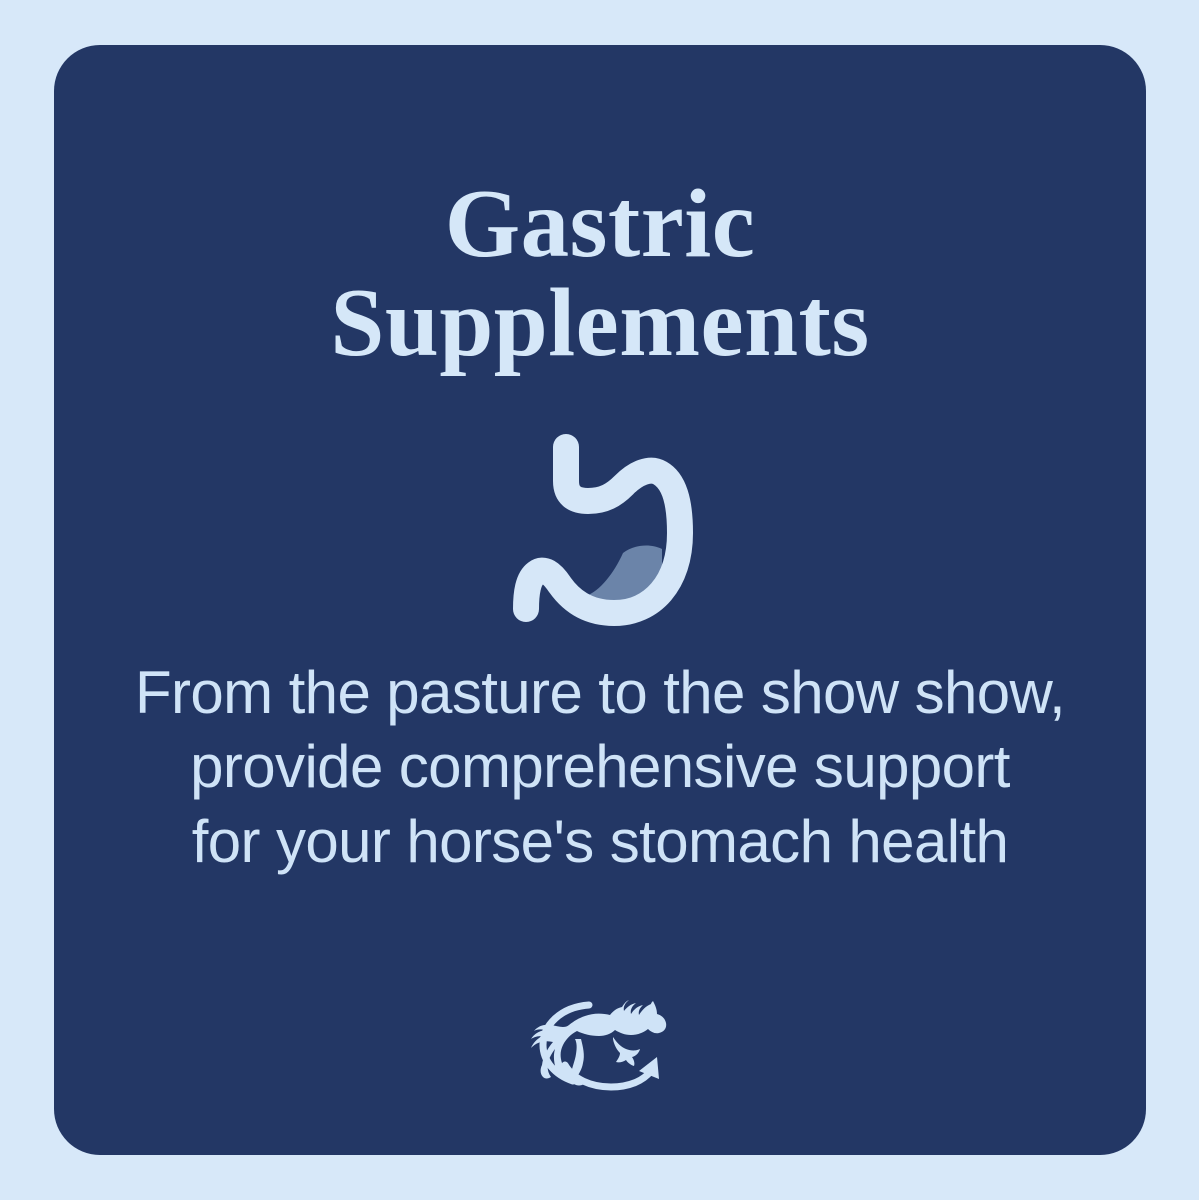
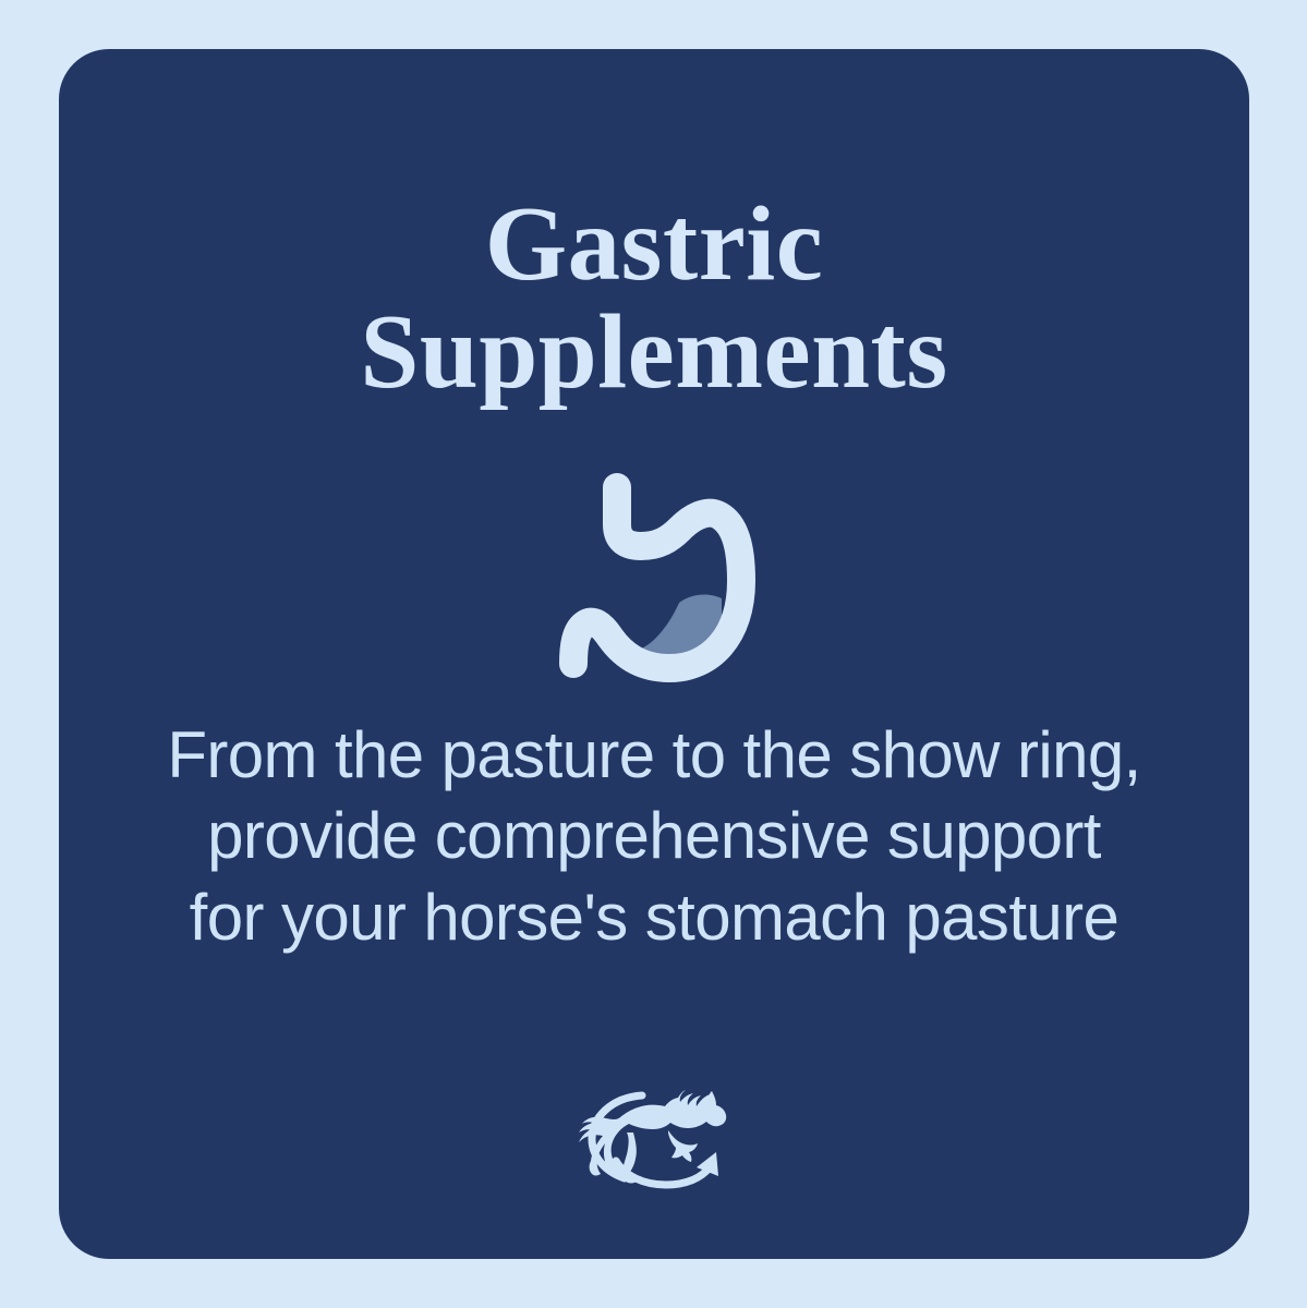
  Gastric
  Supplements
- From the pasture to the show show,
+ From the pasture to the show ring,
  provide comprehensive support
- for your horse's stomach health
+ for your horse's stomach pasture
